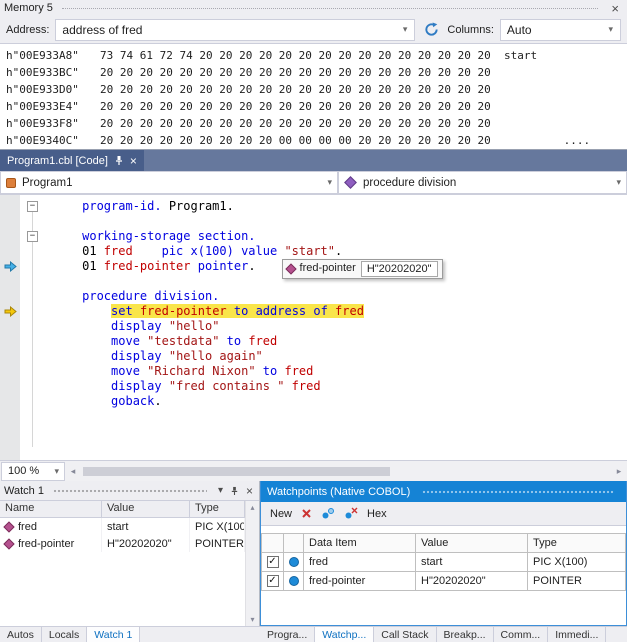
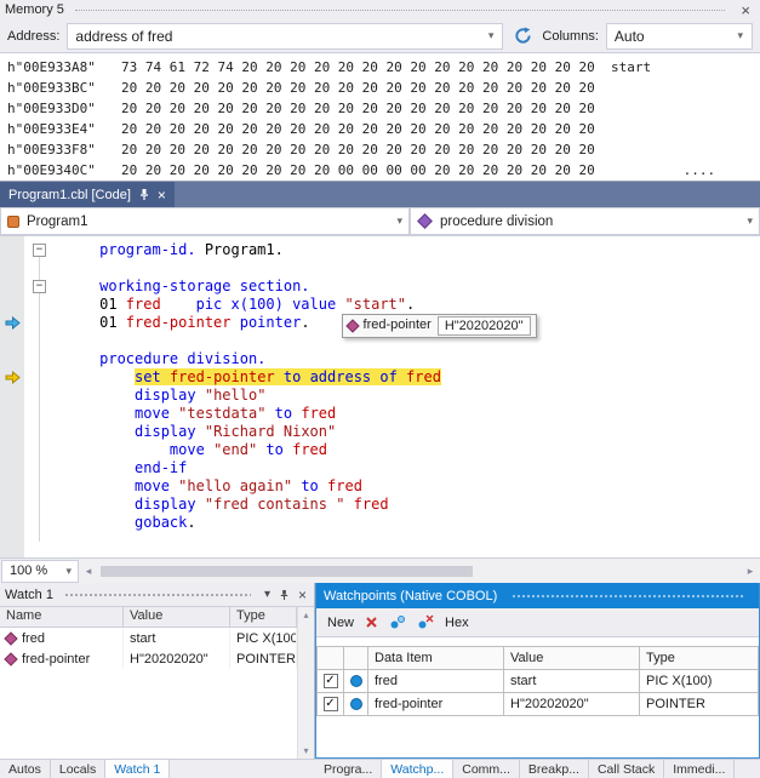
  Memory 5
  ×
  Address:
  address of fred
  ▾
  Columns:
  Auto
  ▾
  h"00E933A8"
  73 74 61 72 74 20 20 20 20 20 20 20 20 20 20 20 20 20 20 20
  start
  h"00E933BC"
  20 20 20 20 20 20 20 20 20 20 20 20 20 20 20 20 20 20 20 20
  h"00E933D0"
  20 20 20 20 20 20 20 20 20 20 20 20 20 20 20 20 20 20 20 20
  h"00E933E4"
  20 20 20 20 20 20 20 20 20 20 20 20 20 20 20 20 20 20 20 20
  h"00E933F8"
  20 20 20 20 20 20 20 20 20 20 20 20 20 20 20 20 20 20 20 20
  h"00E9340C"
  20 20 20 20 20 20 20 20 20 00 00 00 00 20 20 20 20 20 20 20
  ....
  Program1.cbl [Code]
  ×
  Program1
  ▾
  procedure division
  ▾
  −
  program-id. Program1.
  −
  working-storage section.
  01 fred pic x(100) value "start".
  01 fred-pointer pointer.
  fred-pointer
  H"20202020"
  procedure division.
  set fred-pointer to address of fred
  display "hello"
  move "testdata" to fred
- display "hello again"
+ display "Richard Nixon"
+ move "end" to fred
+ end-if
- move "Richard Nixon" to fred
+ move "hello again" to fred
  display "fred contains " fred
  goback.
  100 %
  ▾
  ◂
  ▸
  Watch 1
  ▾
  ×
  Name
  Value
  Type
  fred
  start
  PIC X(100
  fred-pointer
  H"20202020"
  POINTER
  ▴
  ▾
  Watchpoints (Native COBOL)
  New
  Hex
  Data Item
  Value
  Type
  ✓
  fred
  start
  PIC X(100)
  ✓
  fred-pointer
  H"20202020"
  POINTER
  Autos
  Locals
  Watch 1
  Progra...
  Watchp...
- Call Stack
+ Comm...
  Breakp...
- Comm...
+ Call Stack
  Immedi...
